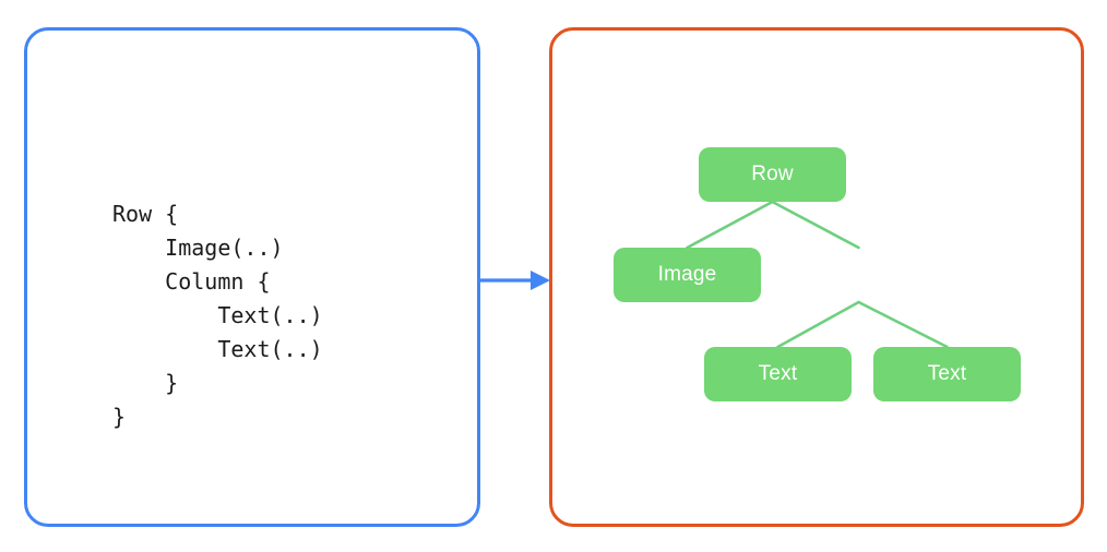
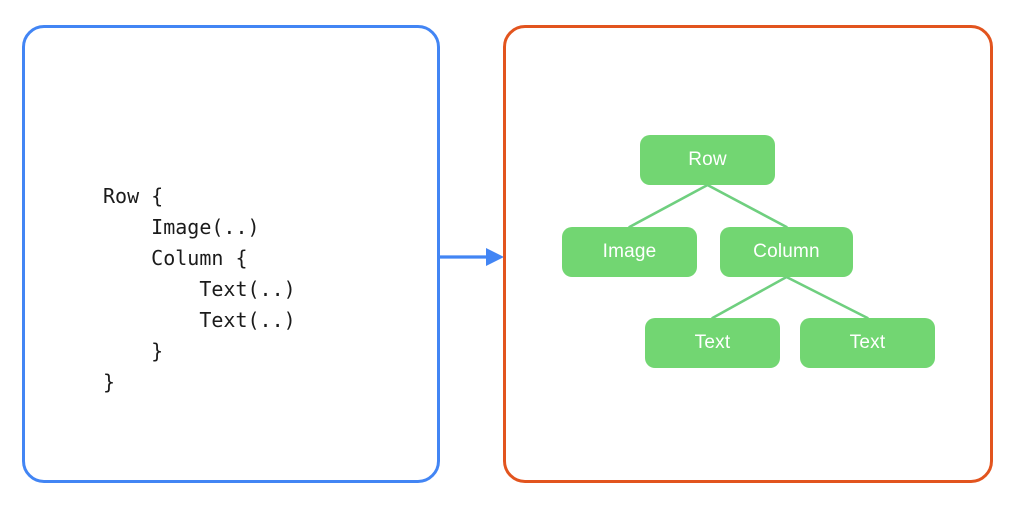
  Row {
  Image(..)
  Column {
  Text(..)
  Text(..)
  }
  }
  Row
  Image
+ Column
  Text
  Text
